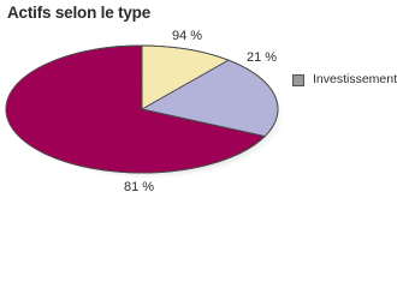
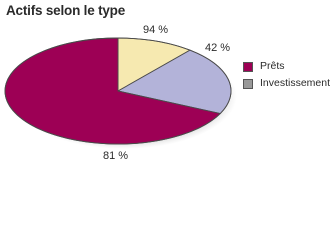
  Actifs selon le type
  94 %
- 21 %
+ 42 %
  81 %
+ Prêts
  Investissement
